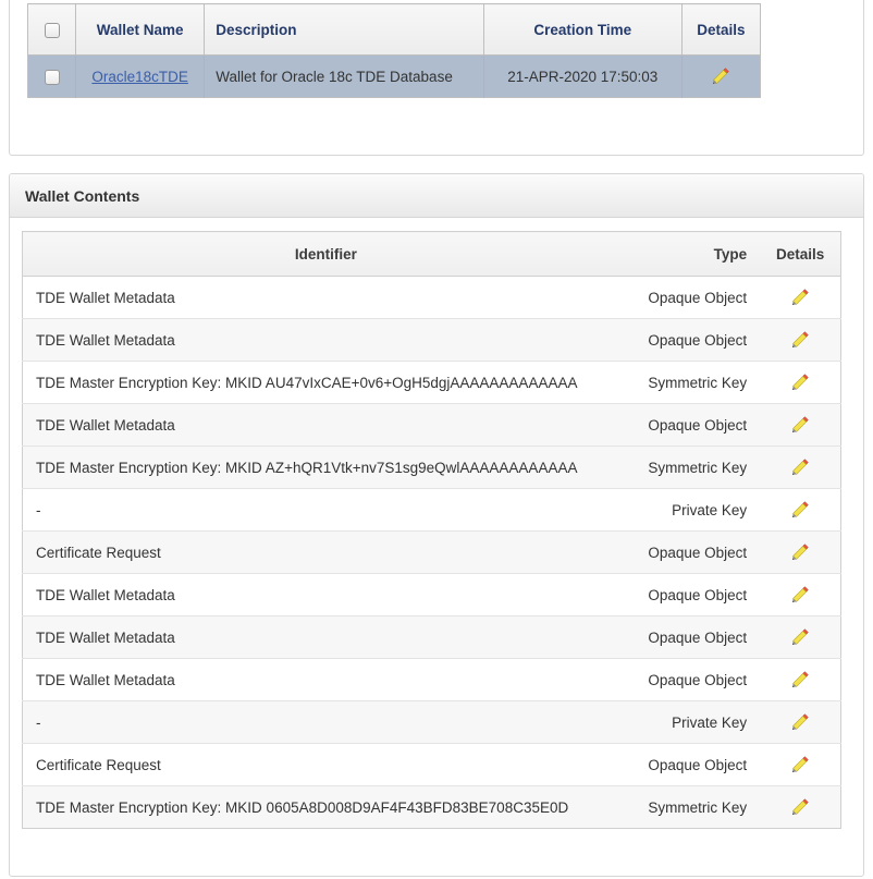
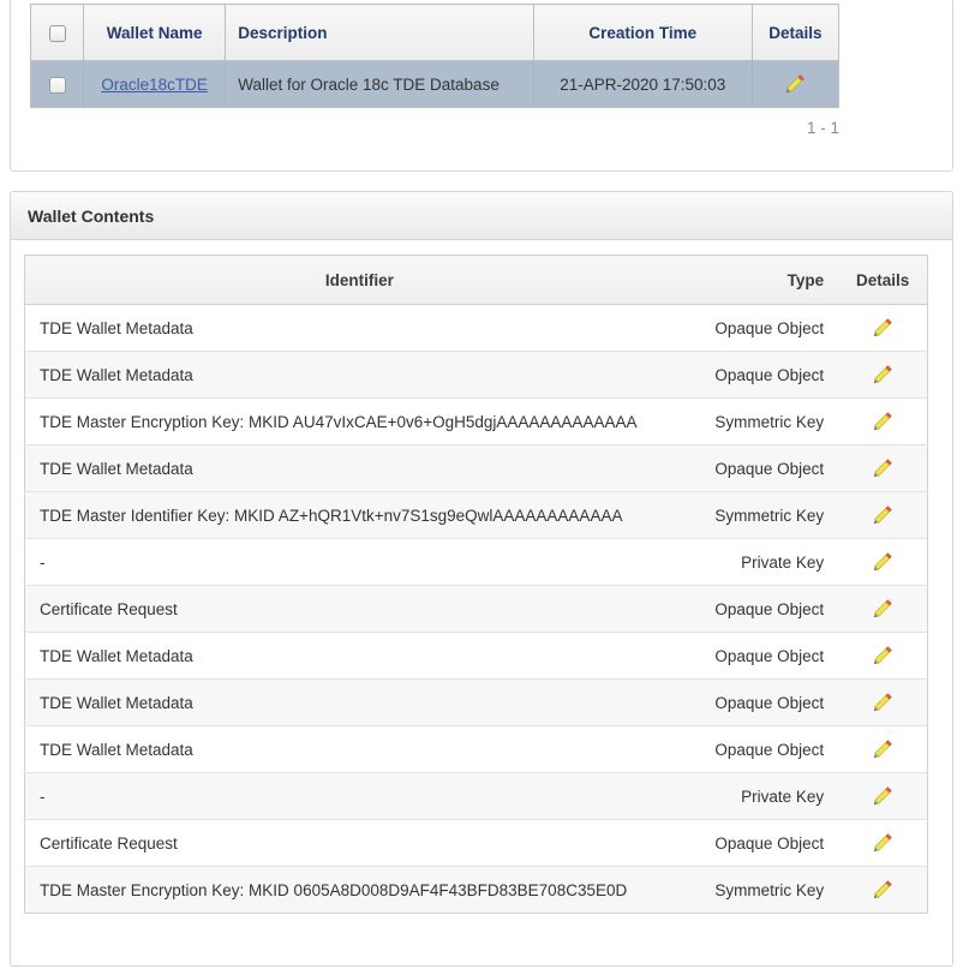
  	Wallet Name	Description	Creation Time	Details
  	Oracle18cTDE	Wallet for Oracle 18c TDE Database	21-APR-2020 17:50:03
+ 1 - 1
  Wallet Contents
  Identifier	Type	Details
  TDE Wallet Metadata	Opaque Object
  TDE Wallet Metadata	Opaque Object
  TDE Master Encryption Key: MKID AU47vIxCAE+0v6+OgH5dgjAAAAAAAAAAAAA	Symmetric Key
  TDE Wallet Metadata	Opaque Object
- TDE Master Encryption Key: MKID AZ+hQR1Vtk+nv7S1sg9eQwlAAAAAAAAAAAA	Symmetric Key
+ TDE Master Identifier Key: MKID AZ+hQR1Vtk+nv7S1sg9eQwlAAAAAAAAAAAA	Symmetric Key
  -	Private Key
  Certificate Request	Opaque Object
  TDE Wallet Metadata	Opaque Object
  TDE Wallet Metadata	Opaque Object
  TDE Wallet Metadata	Opaque Object
  -	Private Key
  Certificate Request	Opaque Object
  TDE Master Encryption Key: MKID 0605A8D008D9AF4F43BFD83BE708C35E0D	Symmetric Key
